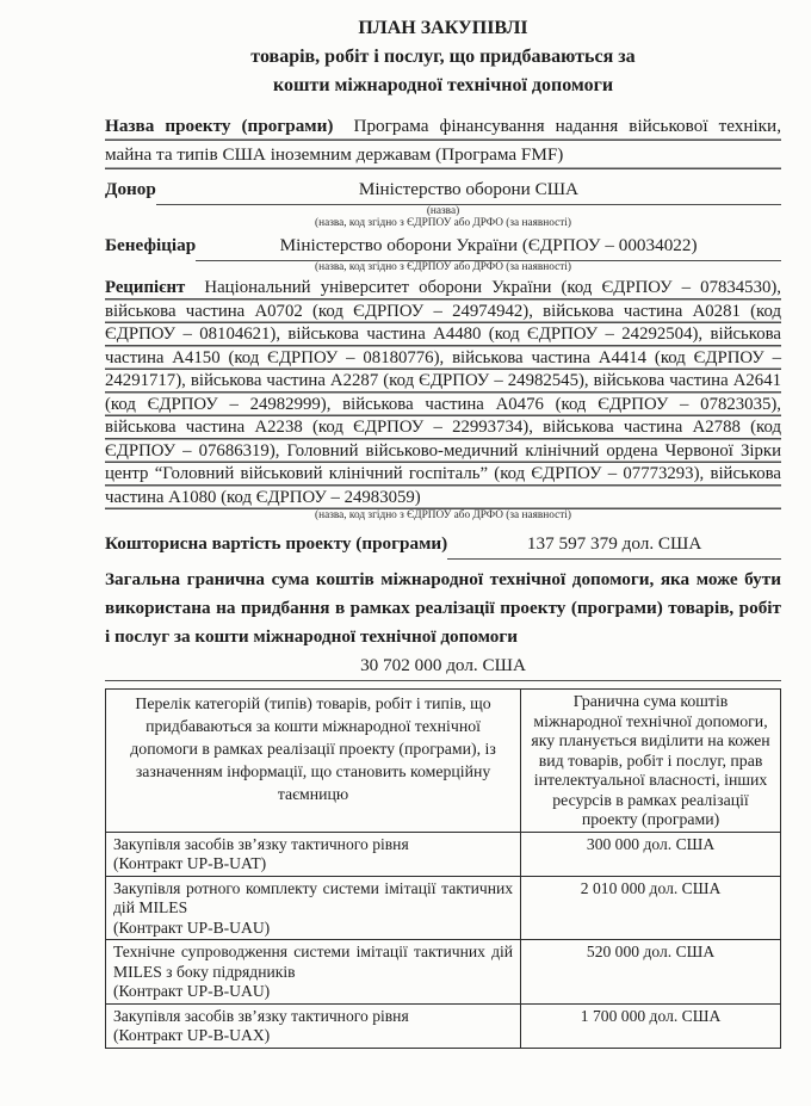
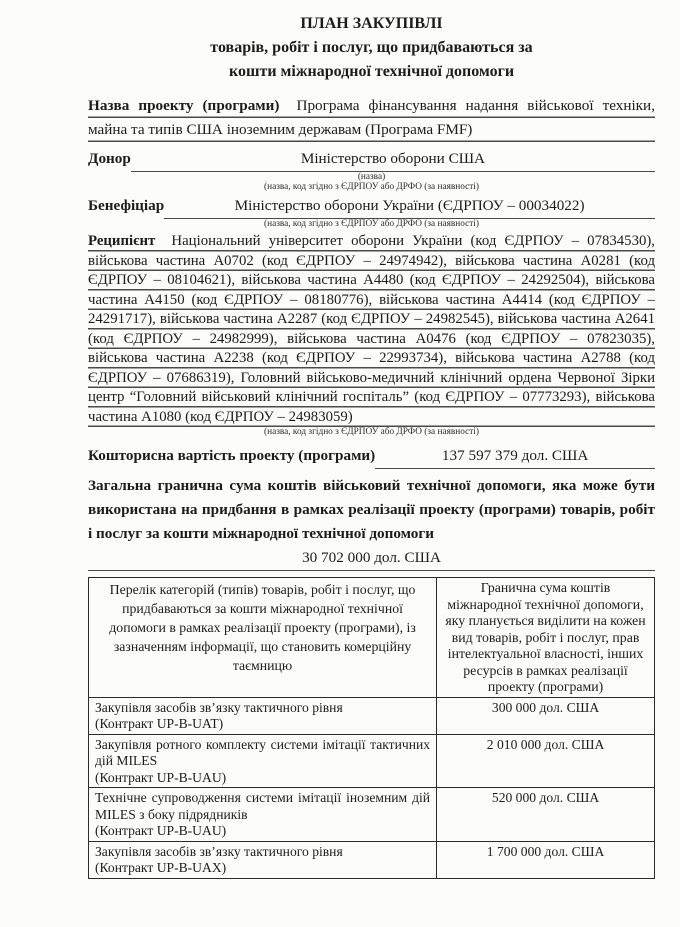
  ПЛАН ЗАКУПІВЛІ
  товарів, робіт і послуг, що придбаваються за
  кошти міжнародної технічної допомоги
  Назва проекту (програми) Програма фінансування надання військової техніки, майна та типів США іноземним державам (Програма FMF)
  Донор
  Міністерство оборони США
  (назва)
  (назва, код згідно з ЄДРПОУ або ДРФО (за наявності)
  Бенефіціар
  Міністерство оборони України (ЄДРПОУ – 00034022)
  (назва, код згідно з ЄДРПОУ або ДРФО (за наявності)
  Реципієнт Національний університет оборони України (код ЄДРПОУ – 07834530), військова частина А0702 (код ЄДРПОУ – 24974942), військова частина А0281 (код ЄДРПОУ – 08104621), військова частина А4480 (код ЄДРПОУ – 24292504), військова частина А4150 (код ЄДРПОУ – 08180776), військова частина А4414 (код ЄДРПОУ – 24291717), військова частина А2287 (код ЄДРПОУ – 24982545), військова частина А2641 (код ЄДРПОУ – 24982999), військова частина А0476 (код ЄДРПОУ – 07823035), військова частина А2238 (код ЄДРПОУ – 22993734), військова частина А2788 (код ЄДРПОУ – 07686319), Головний військово-медичний клінічний ордена Червоної Зірки центр “Головний військовий клінічний госпіталь” (код ЄДРПОУ – 07773293), військова частина А1080 (код ЄДРПОУ – 24983059)
  (назва, код згідно з ЄДРПОУ або ДРФО (за наявності)
  Кошторисна вартість проекту (програми)
  137 597 379 дол. США
- Загальна гранична сума коштів міжнародної технічної допомоги, яка може бути використана на придбання в рамках реалізації проекту (програми) товарів, робіт і послуг за кошти міжнародної технічної допомоги
+ Загальна гранична сума коштів військовий технічної допомоги, яка може бути використана на придбання в рамках реалізації проекту (програми) товарів, робіт і послуг за кошти міжнародної технічної допомоги
  30 702 000 дол. США
- Перелік категорій (типів) товарів, робіт і типів, що придбаваються за кошти міжнародної технічної допомоги в рамках реалізації проекту (програми), із зазначенням інформації, що становить комерційну таємницю	Гранична сума коштів міжнародної технічної допомоги, яку планується виділити на кожен вид товарів, робіт і послуг, прав інтелектуальної власності, інших ресурсів в рамках реалізації проекту (програми)
+ Перелік категорій (типів) товарів, робіт і послуг, що придбаваються за кошти міжнародної технічної допомоги в рамках реалізації проекту (програми), із зазначенням інформації, що становить комерційну таємницю	Гранична сума коштів міжнародної технічної допомоги, яку планується виділити на кожен вид товарів, робіт і послуг, прав інтелектуальної власності, інших ресурсів в рамках реалізації проекту (програми)
  Закупівля засобів зв’язку тактичного рівня (Контракт UP-B-UAT)	300 000 дол. США
  Закупівля ротного комплекту системи імітації тактичних дій MILES (Контракт UP-B-UAU)	2 010 000 дол. США
- Технічне супроводження системи імітації тактичних дій MILES з боку підрядників (Контракт UP-B-UAU)	520 000 дол. США
+ Технічне супроводження системи імітації іноземним дій MILES з боку підрядників (Контракт UP-B-UAU)	520 000 дол. США
  Закупівля засобів зв’язку тактичного рівня (Контракт UP-B-UAX)	1 700 000 дол. США
